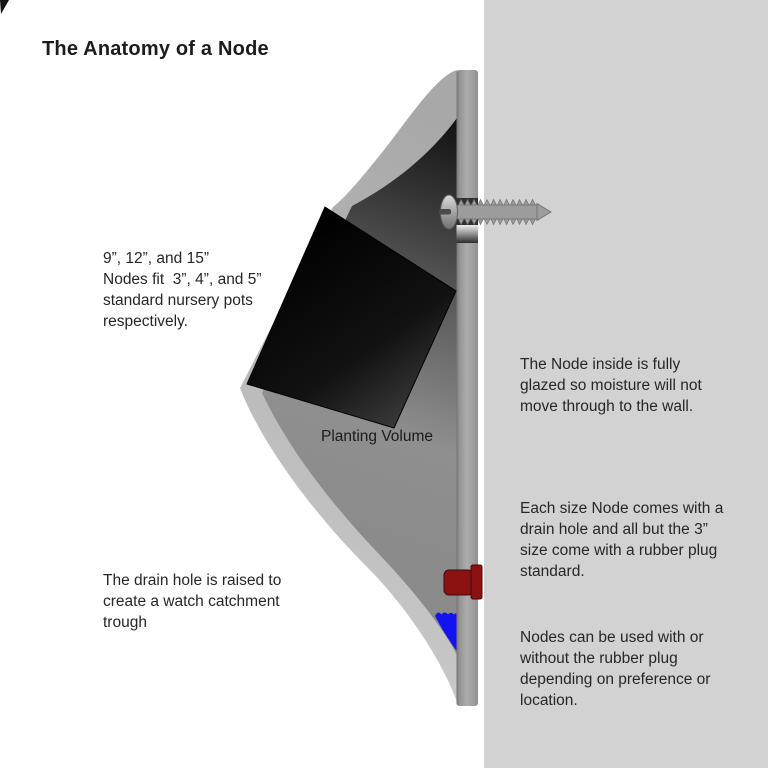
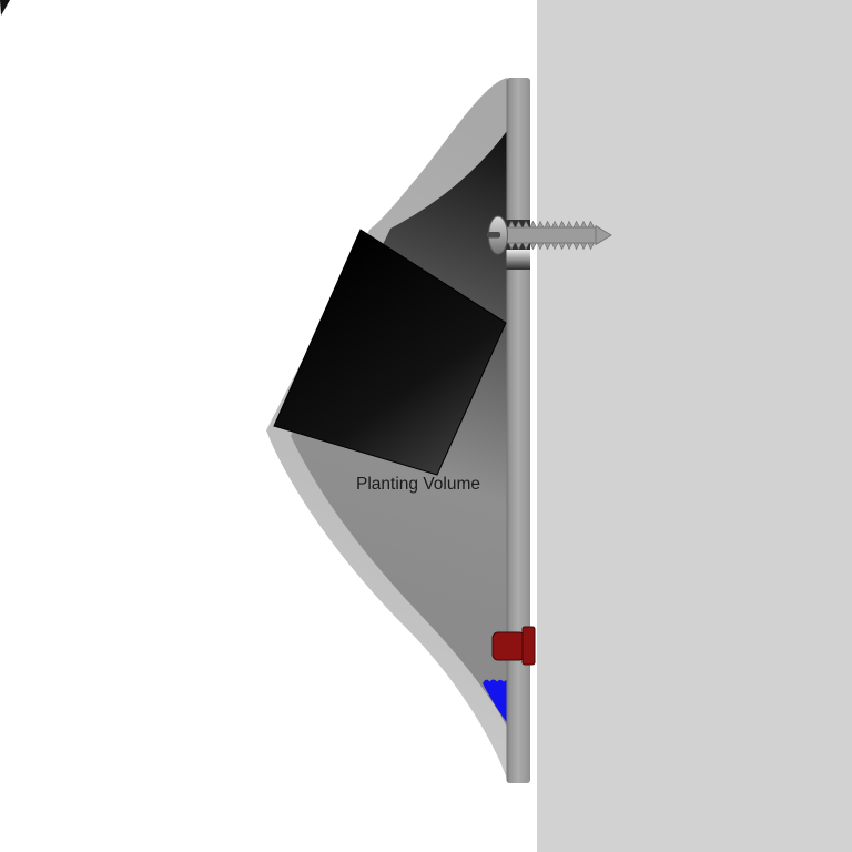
- The Anatomy of a Node
- 9”, 12”, and 15”
- Nodes fit 3”, 4”, and 5”
- standard nursery pots
- respectively.
- The Node inside is fully
- glazed so moisture will not
- move through to the wall.
- Each size Node comes with a
- drain hole and all but the 3”
- size come with a rubber plug
- standard.
- The drain hole is raised to
- create a watch catchment
- trough
- Nodes can be used with or
- without the rubber plug
- depending on preference or
- location.
  Planting Volume
